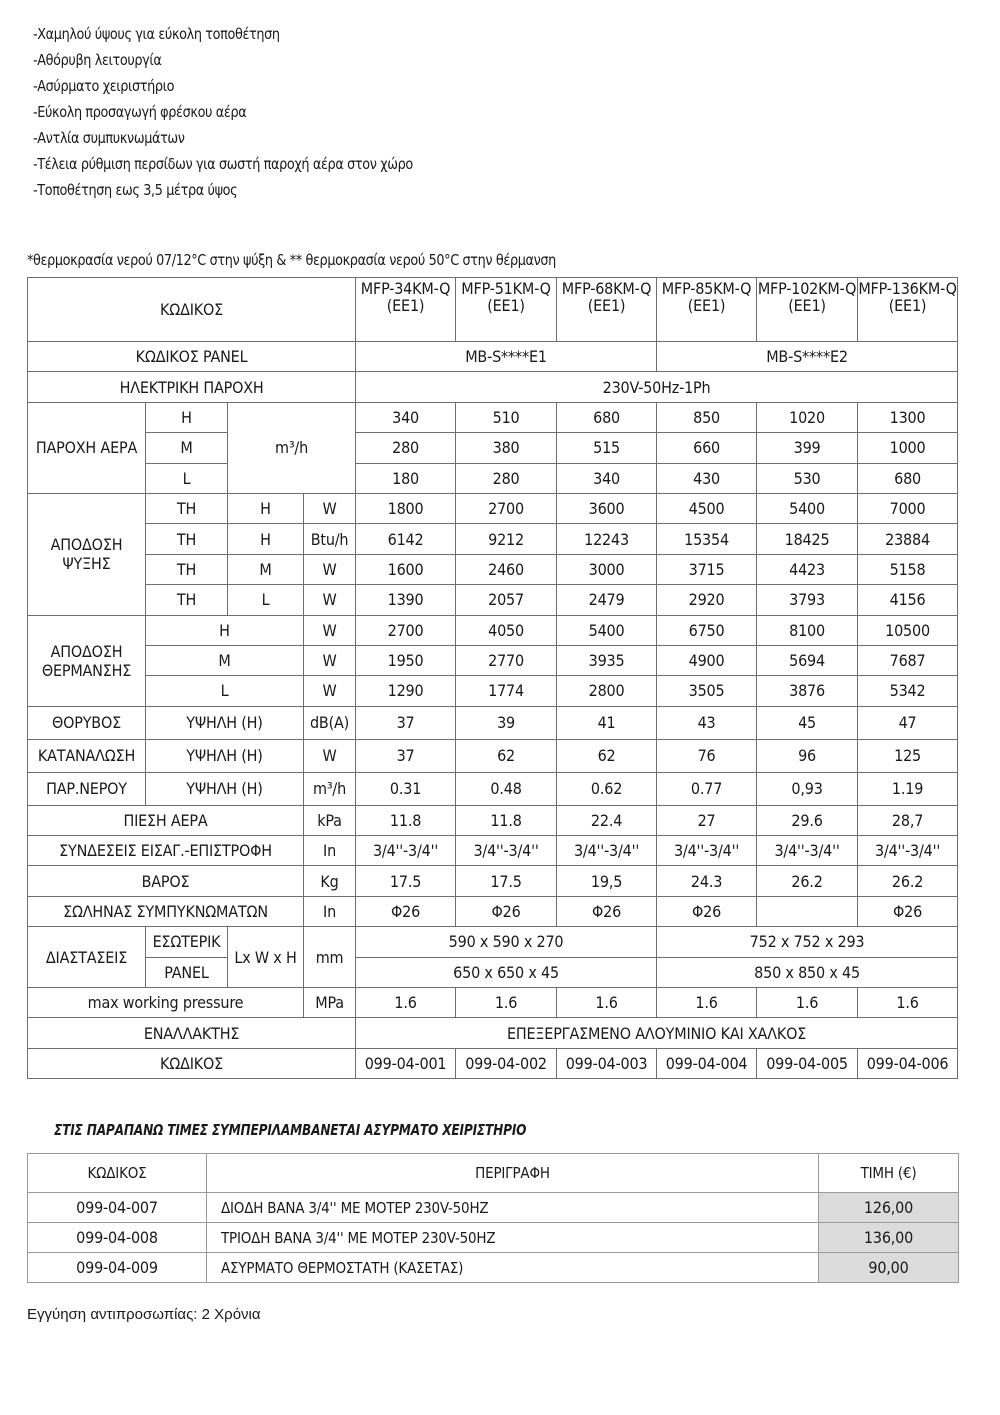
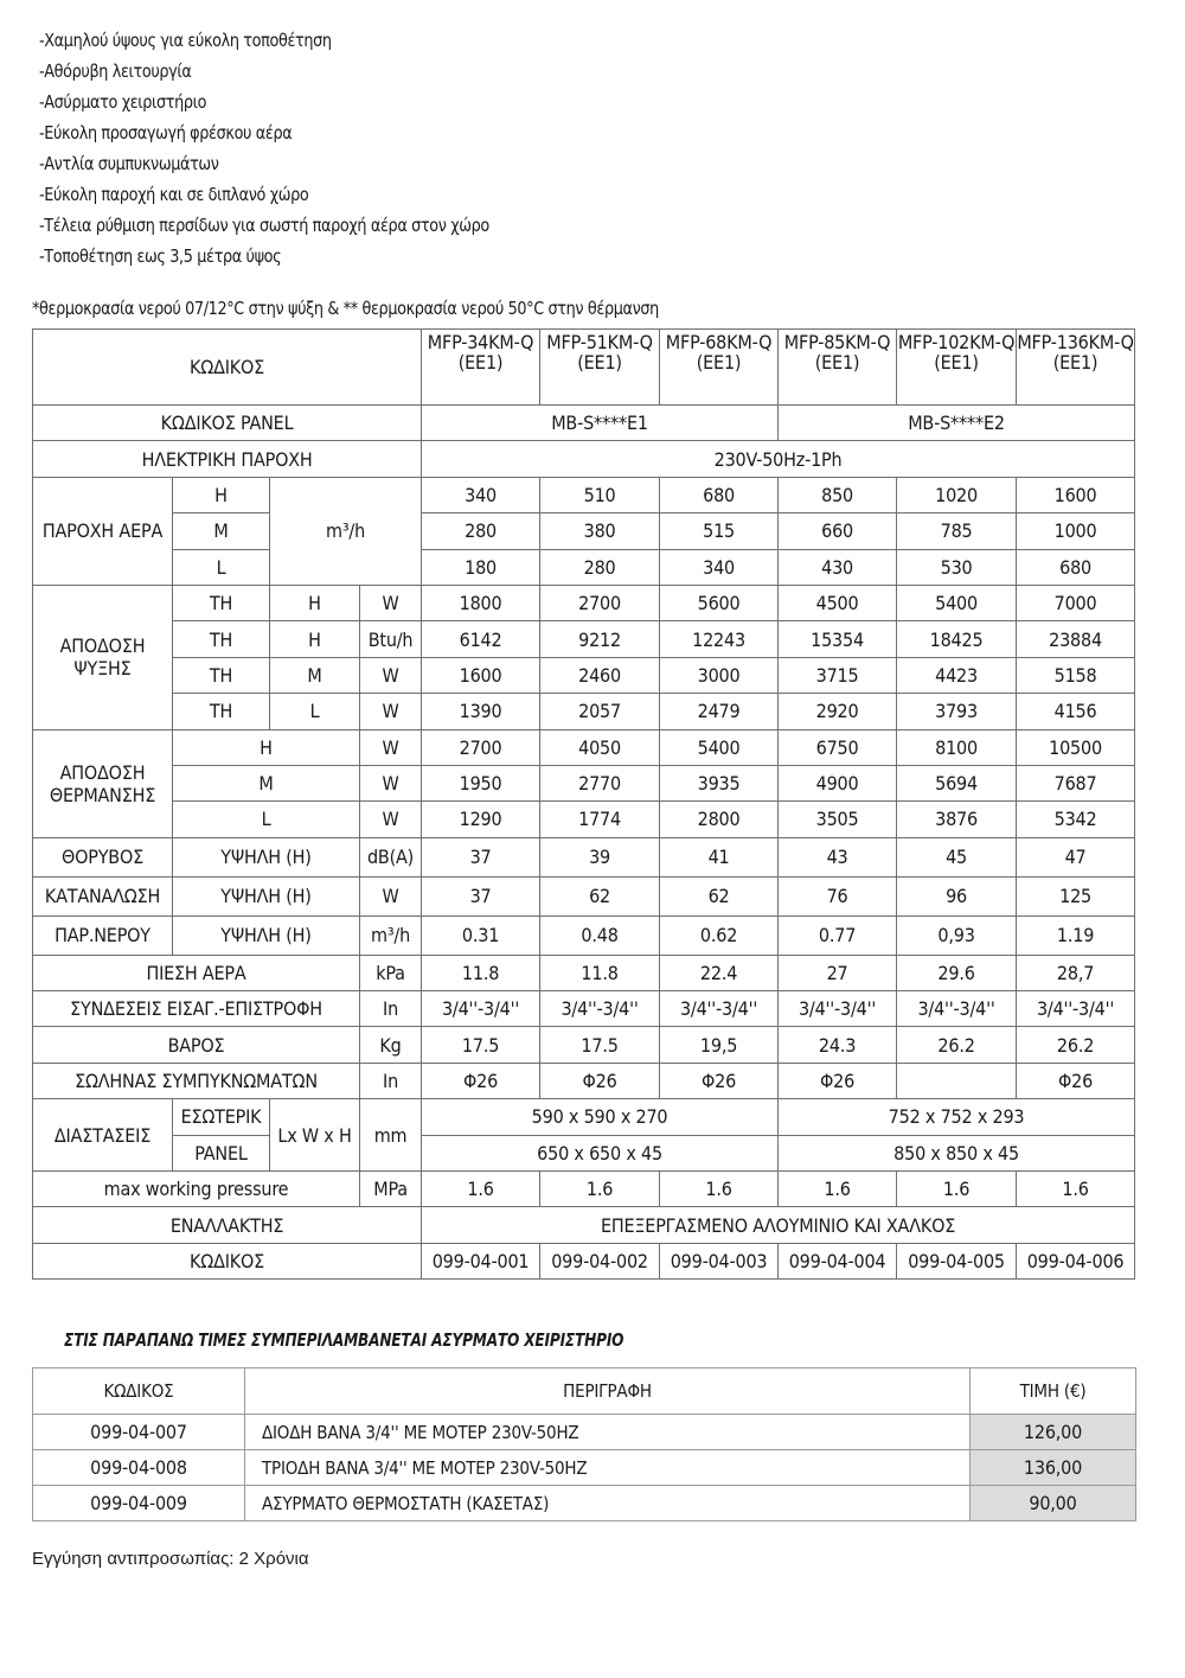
  -Χαμηλού ύψους για εύκολη τοποθέτηση
  -Αθόρυβη λειτουργία
  -Ασύρματο χειριστήριο
  -Εύκολη προσαγωγή φρέσκου αέρα
  -Αντλία συμπυκνωμάτων
+ -Εύκολη παροχή και σε διπλανό χώρο
  -Τέλεια ρύθμιση περσίδων για σωστή παροχή αέρα στον χώρο
  -Τοποθέτηση εως 3,5 μέτρα ύψος
  *θερμοκρασία νερού 07/12°C στην ψύξη & ** θερμοκρασία νερού 50°C στην θέρμανση
  ΚΩΔΙΚΟΣ	MFP-34KM-Q (EE1)	MFP-51KM-Q (EE1)	MFP-68KM-Q (EE1)	MFP-85KM-Q (EE1)	MFP-102KM-Q (EE1)	MFP-136KM-Q (EE1)
  ΚΩΔΙΚΟΣ PANEL	MB-S****E1	MB-S****E2
  ΗΛΕΚΤΡΙΚΗ ΠΑΡΟΧΗ	230V-50Hz-1Ph
- ΠΑΡΟΧΗ ΑΕΡΑ	H	m³/h	340	510	680	850	1020	1300
+ ΠΑΡΟΧΗ ΑΕΡΑ	H	m³/h	340	510	680	850	1020	1600
- M	280	380	515	660	399	1000
+ M	280	380	515	660	785	1000
  L	180	280	340	430	530	680
- ΑΠΟΔΟΣΗΨΥΞΗΣ	TH	H	W	1800	2700	3600	4500	5400	7000
+ ΑΠΟΔΟΣΗΨΥΞΗΣ	TH	H	W	1800	2700	5600	4500	5400	7000
  TH	H	Btu/h	6142	9212	12243	15354	18425	23884
  TH	M	W	1600	2460	3000	3715	4423	5158
  TH	L	W	1390	2057	2479	2920	3793	4156
  ΑΠΟΔΟΣΗΘΕΡΜΑΝΣΗΣ	H	W	2700	4050	5400	6750	8100	10500
  M	W	1950	2770	3935	4900	5694	7687
  L	W	1290	1774	2800	3505	3876	5342
  ΘΟΡΥΒΟΣ	ΥΨΗΛΗ (Η)	dB(A)	37	39	41	43	45	47
  ΚΑΤΑΝΑΛΩΣΗ	ΥΨΗΛΗ (Η)	W	37	62	62	76	96	125
  ΠΑΡ.ΝΕΡΟΥ	ΥΨΗΛΗ (Η)	m³/h	0.31	0.48	0.62	0.77	0,93	1.19
  ΠΙΕΣΗ ΑΕΡΑ	kPa	11.8	11.8	22.4	27	29.6	28,7
  ΣΥΝΔΕΣΕΙΣ ΕΙΣΑΓ.-ΕΠΙΣΤΡΟΦΗ	In	3/4''-3/4''	3/4''-3/4''	3/4''-3/4''	3/4''-3/4''	3/4''-3/4''	3/4''-3/4''
  ΒΑΡΟΣ	Kg	17.5	17.5	19,5	24.3	26.2	26.2
  ΣΩΛΗΝΑΣ ΣΥΜΠΥΚΝΩΜΑΤΩΝ	In	Φ26	Φ26	Φ26	Φ26		Φ26
  ΔΙΑΣΤΑΣΕΙΣ	ΕΣΩΤΕΡΙΚ	Lx W x H	mm	590 x 590 x 270	752 x 752 x 293
  PANEL	650 x 650 x 45	850 x 850 x 45
  max working pressure	MPa	1.6	1.6	1.6	1.6	1.6	1.6
  ΕΝΑΛΛΑΚΤΗΣ	ΕΠΕΞΕΡΓΑΣΜΕΝΟ ΑΛΟΥΜΙΝΙΟ ΚΑΙ ΧΑΛΚΟΣ
  ΚΩΔΙΚΟΣ	099-04-001	099-04-002	099-04-003	099-04-004	099-04-005	099-04-006
  ΣΤΙΣ ΠΑΡΑΠΑΝΩ ΤΙΜΕΣ ΣΥΜΠΕΡΙΛΑΜΒΑΝΕΤΑΙ ΑΣΥΡΜΑΤΟ ΧΕΙΡΙΣΤΗΡΙΟ
  ΚΩΔΙΚΟΣ	ΠΕΡΙΓΡΑΦΗ	ΤΙΜΗ (€)
  099-04-007	ΔΙΟΔΗ ΒΑΝΑ 3/4'' ΜΕ ΜΟΤΕΡ 230V-50HZ	126,00
  099-04-008	ΤΡΙΟΔΗ ΒΑΝΑ 3/4'' ΜΕ ΜΟΤΕΡ 230V-50HZ	136,00
  099-04-009	ΑΣΥΡΜΑΤΟ ΘΕΡΜΟΣΤΑΤΗ (ΚΑΣΕΤΑΣ)	90,00
  Εγγύηση αντιπροσωπίας: 2 Χρόνια
